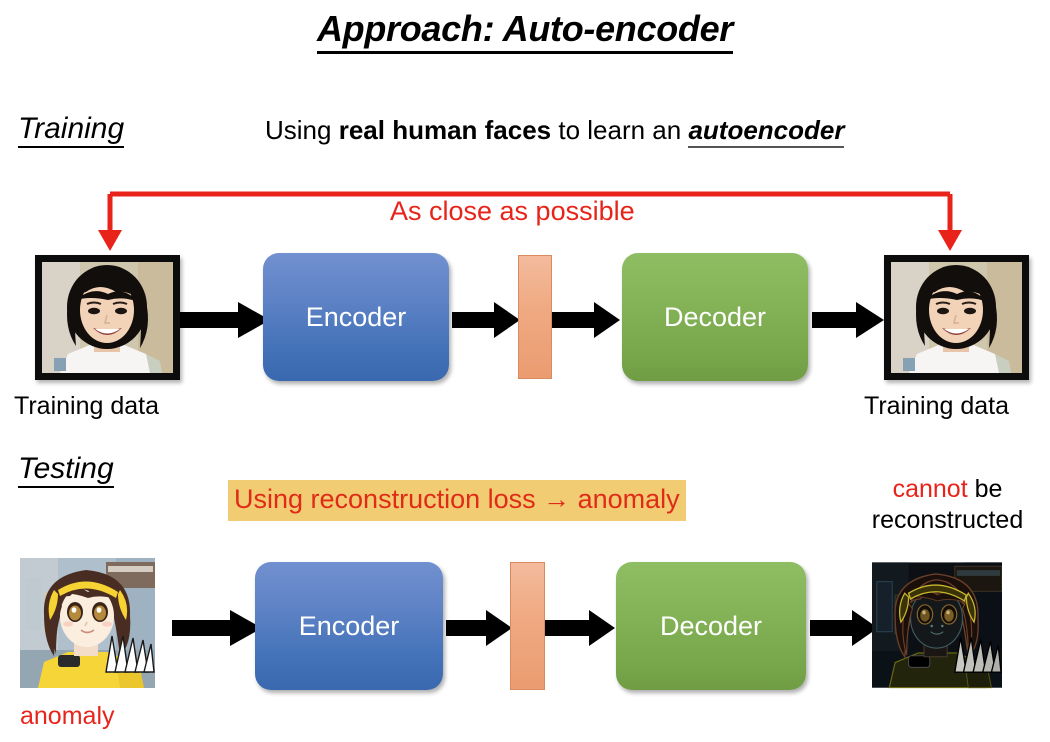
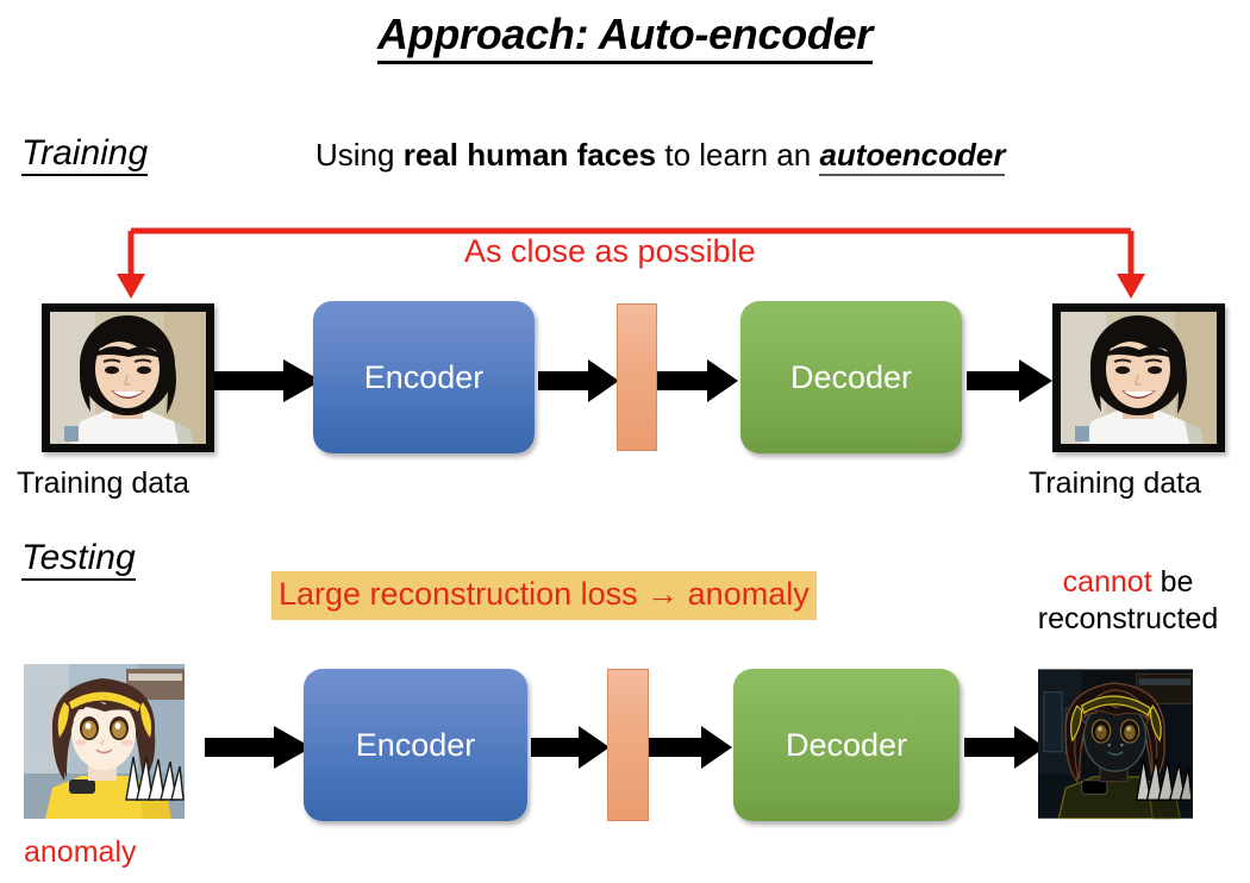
  Approach: Auto-encoder
  Training
  Using real human faces to learn an autoencoder
  As close as possible
  Training data
  Encoder
  Decoder
  Training data
  Testing
- Using reconstruction loss → anomaly
+ Large reconstruction loss → anomaly
  cannot be
  reconstructed
  anomaly
  Encoder
  Decoder
